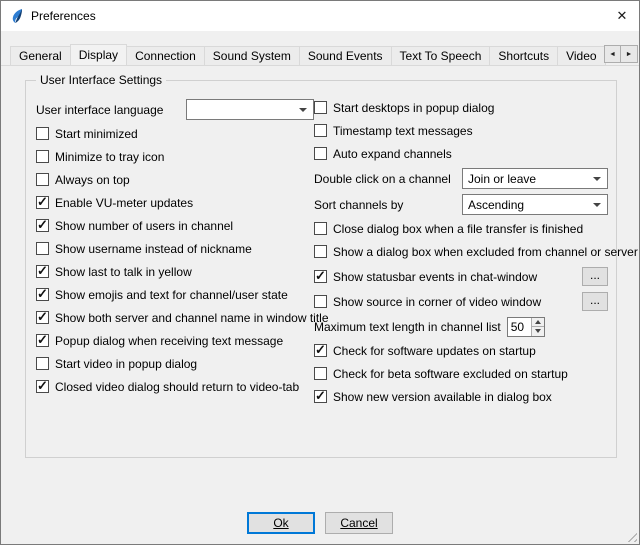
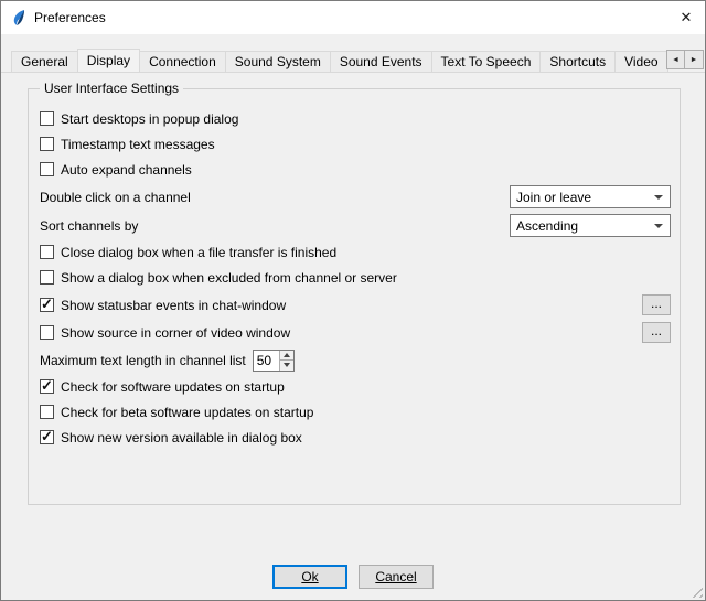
  Preferences
  ✕
  General
  Display
  Connection
  Sound System
  Sound Events
  Text To Speech
  Shortcuts
  Video
  User Interface Settings
- User interface language
- Start minimized
- Minimize to tray icon
- Always on top
- Enable VU-meter updates
- Show number of users in channel
- Show username instead of nickname
- Show last to talk in yellow
- Show emojis and text for channel/user state
- Show both server and channel name in window title
- Popup dialog when receiving text message
- Start video in popup dialog
- Closed video dialog should return to video-tab
  Start desktops in popup dialog
  Timestamp text messages
  Auto expand channels
  Double click on a channel
  Join or leave
  Sort channels by
  Ascending
  Close dialog box when a file transfer is finished
  Show a dialog box when excluded from channel or server
  Show statusbar events in chat-window
  ...
  Show source in corner of video window
  ...
  Maximum text length in channel list
  50
  Check for software updates on startup
- Check for beta software excluded on startup
+ Check for beta software updates on startup
  Show new version available in dialog box
  Ok
  Cancel
